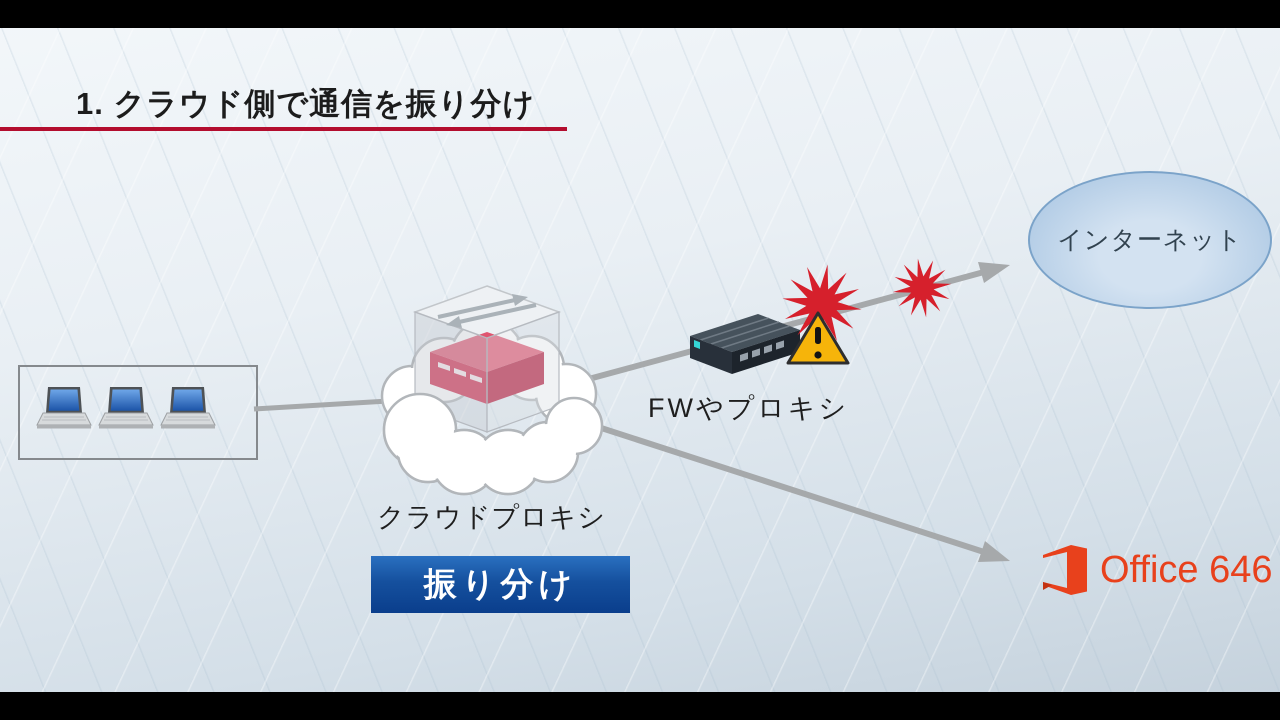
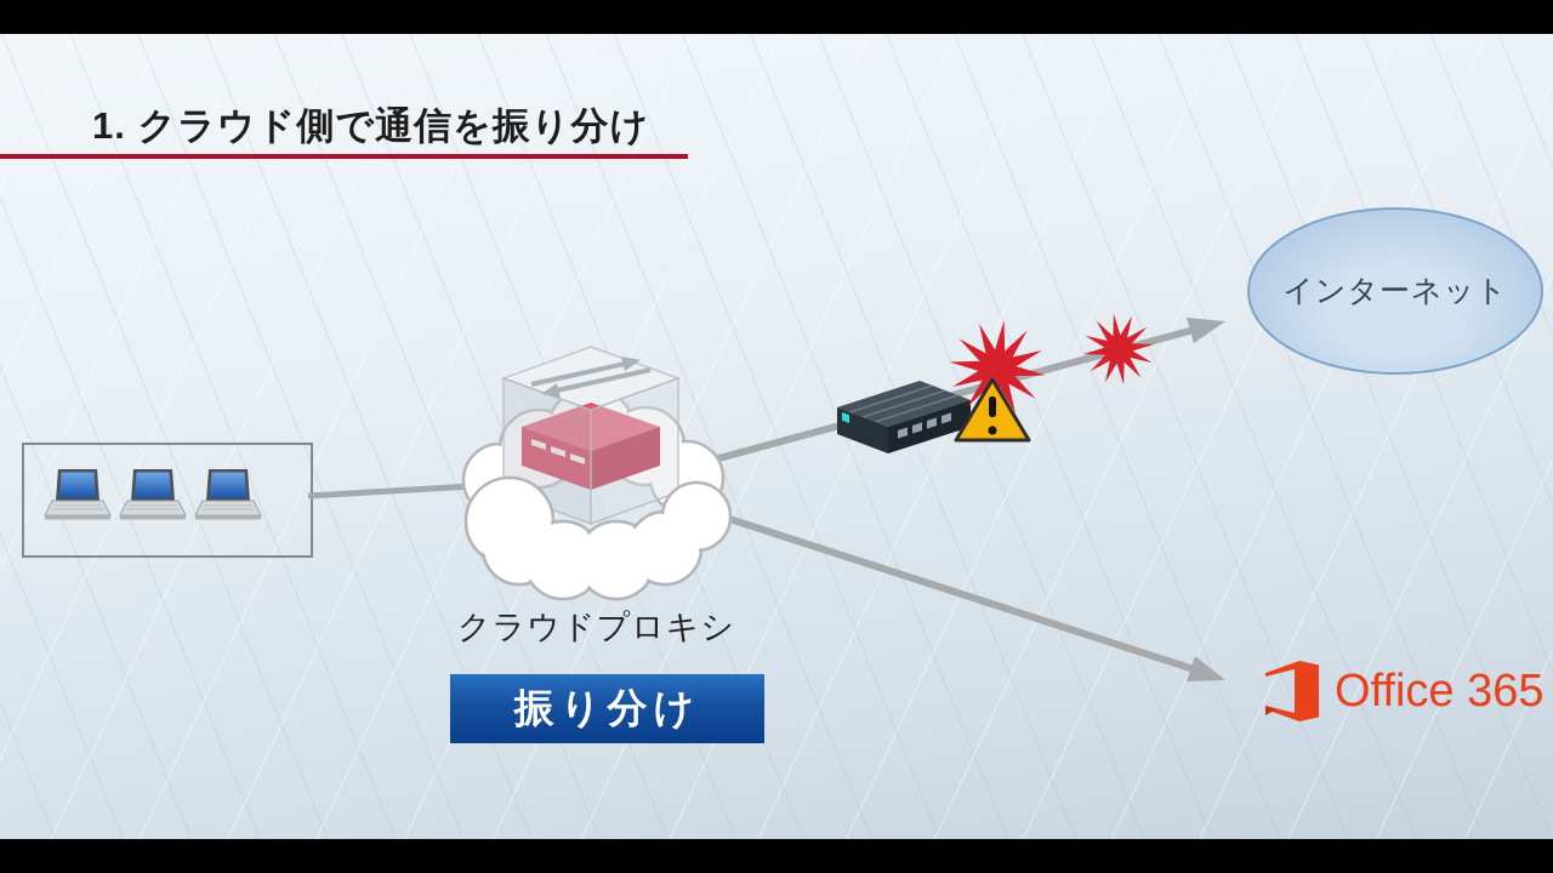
  1. クラウド側で通信を振り分け
- FWやプロキシ
  クラウドプロキシ
  振り分け
  インターネット
- Office 646
+ Office 365
